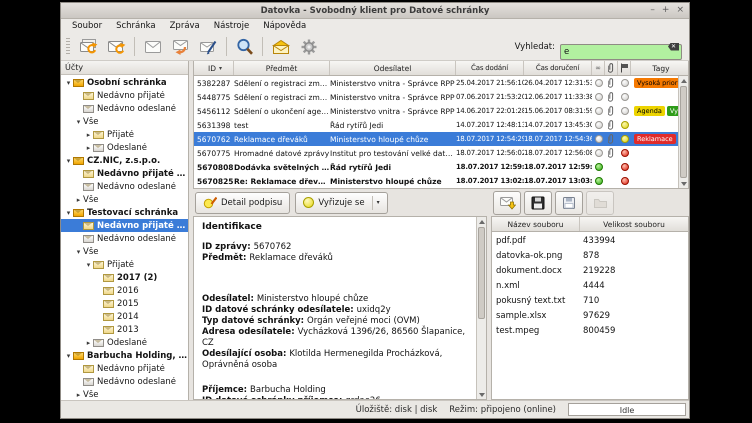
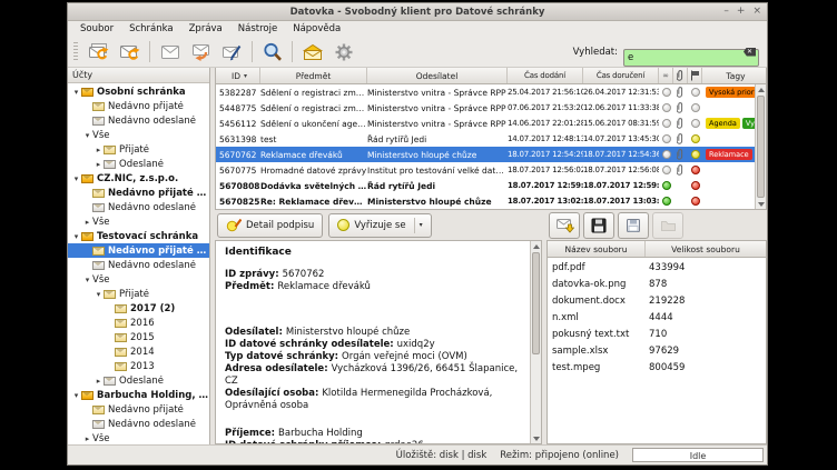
  Datovka - Svobodný klient pro Datové schránky
  –
  +
  ×
  Soubor
  Schránka
  Zpráva
  Nástroje
  Nápověda
  Vyhledat:
  e
  Účty
  ▾
  Osobní schránka
  Nedávno přijaté
  Nedávno odeslané
  ▾
  Vše
  ▸
  Přijaté
  ▸
  Odeslané
  ▾
  CZ.NIC, z.s.p.o.
  Nedávno přijaté (4
  Nedávno odeslané
  ▸
  Vše
  ▾
  Testovací schránka
  Nedávno přijaté (2
  Nedávno odeslané
  ▾
  Vše
  ▾
  Přijaté
  2017 (2)
  2016
  2015
  2014
  2013
  ▸
  Odeslané
  ▾
  Barbucha Holding, a.
  Nedávno přijaté
  Nedávno odeslané
  ▸
  Vše
  ID
  Předmět
  Odesílatel
  Čas dodání
  Čas doručení
  ∞
  Tagy
  5382287
  Sdělení o registraci změn
  Ministerstvo vnitra - Správce RPP
  25.04.2017 21:56:10
  26.04.2017 12:31:53
  Vysoká prior
  5448775
  Sdělení o registraci změn
  Ministerstvo vnitra - Správce RPP
  07.06.2017 21:53:20
  12.06.2017 11:33:38
  5456112
  Sdělení o ukončení agend
  Ministerstvo vnitra - Správce RPP
  14.06.2017 22:01:28
  15.06.2017 08:31:59
  Agenda
  5631398
  test
  Řád rytířů Jedi
  14.07.2017 12:48:13
  14.07.2017 13:45:30
  5670762
  Reklamace dřeváků
  Ministerstvo hloupé chůze
  18.07.2017 12:54:29
  18.07.2017 12:54:36
  Reklamace
  5670775
  Hromadné datové zprávy
  Institut pro testování velké data...
  18.07.2017 12:56:02
  18.07.2017 12:56:08
  5670808
  Dodávka světelných m
  Řád rytířů Jedi
  18.07.2017 12:59:
  18.07.2017 12:59:
  5670825
  Re: Reklamace dřevák
  Ministerstvo hloupé chůze
  18.07.2017 13:02:
  18.07.2017 13:03:
  Detail podpisu
  Vyřizuje se
  Identifikace
  ID zprávy: 5670762
  Předmět: Reklamace dřeváků
  Odesílatel: Ministerstvo hloupé chůze
  ID datové schránky odesílatele: uxidq2y
  Typ datové schránky: Orgán veřejné moci (OVM)
- Adresa odesílatele: Vycházková 1396/26, 86560 Šlapanice, CZ
+ Adresa odesílatele: Vycházková 1396/26, 66451 Šlapanice, CZ
  Odesílající osoba: Klotilda Hermenegilda Procházková, Oprávněná osoba
  Příjemce: Barbucha Holding
  Název souboru
  Velikost souboru
  pdf.pdf
  433994
  datovka-ok.png
  878
  dokument.docx
  219228
  n.xml
  4444
  pokusný text.txt
  710
  sample.xlsx
  97629
  test.mpeg
  800459
  Úložiště: disk | disk
  Režim: připojeno (online)
  Idle
